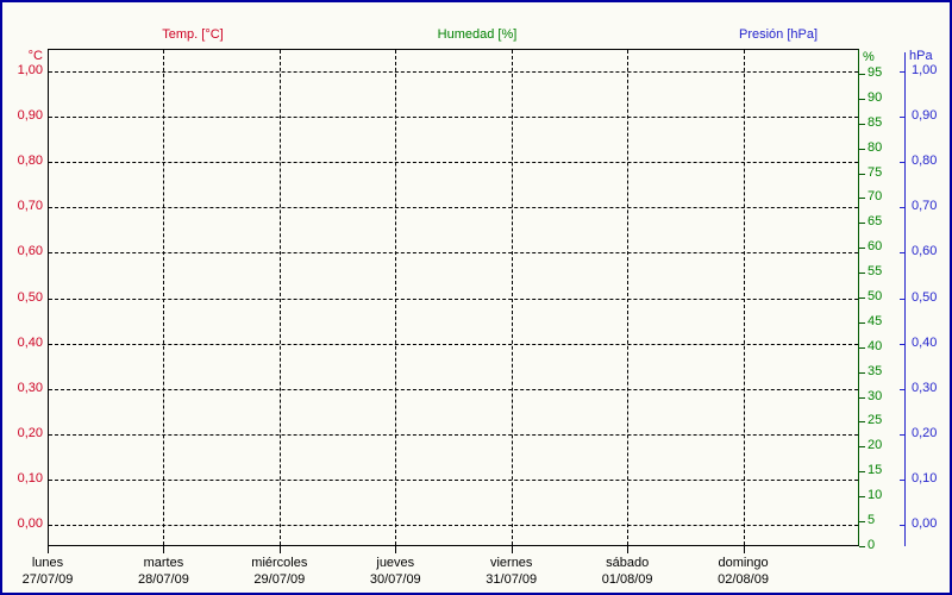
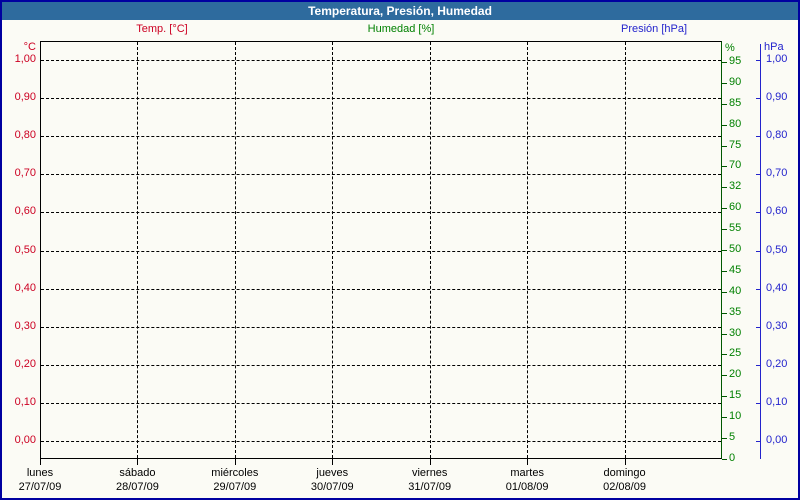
+ Temperatura, Presión, Humedad
  Temp. [°C]
  Humedad [%]
  Presión [hPa]
  °C
  %
  hPa
  1,00
  0,90
  0,80
  0,70
  0,60
  0,50
  0,40
  0,30
  0,20
  0,10
  0,00
  1,00
  0,90
  0,80
  0,70
  0,60
  0,50
  0,40
  0,30
  0,20
  0,10
  0,00
  95
  90
  85
  80
  75
  70
- 65
+ 32
  60
  55
  50
  45
  40
  35
  30
  25
  20
  15
  10
  5
  0
  lunes
  27/07/09
- martes
+ sábado
  28/07/09
  miércoles
  29/07/09
  jueves
  30/07/09
  viernes
  31/07/09
- sábado
+ martes
  01/08/09
  domingo
  02/08/09
